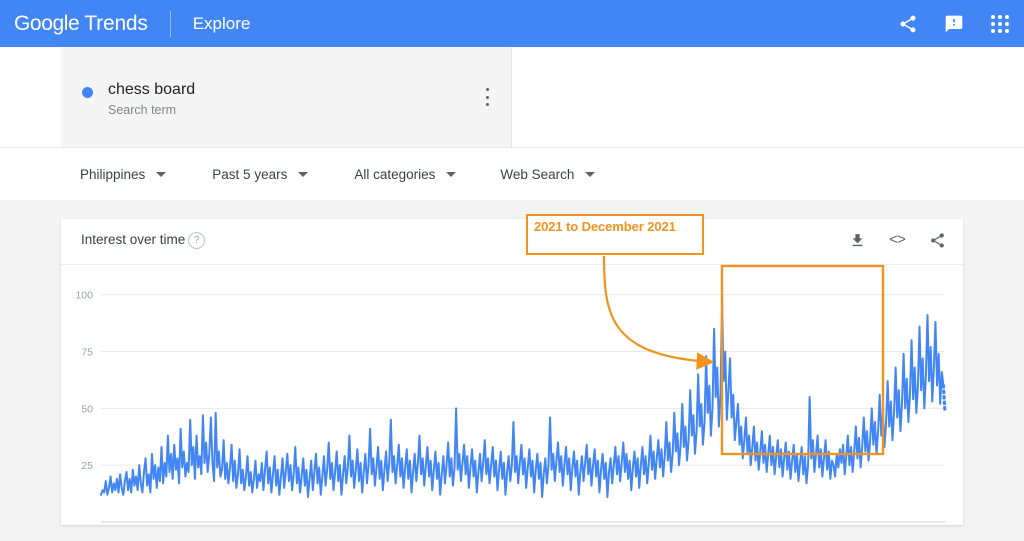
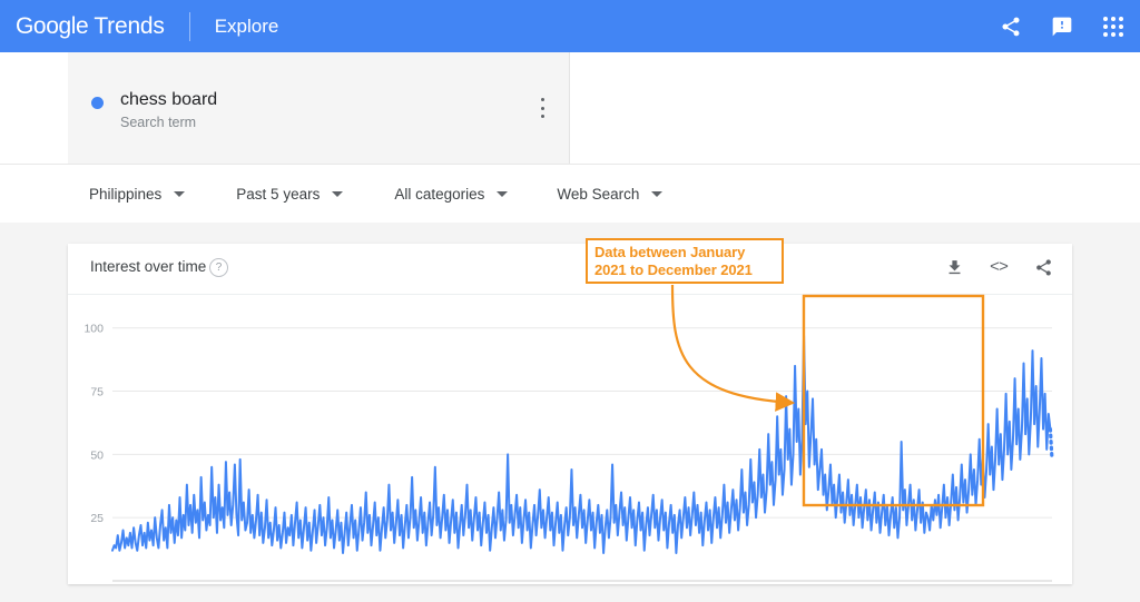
  Google
  Trends
  Explore
  chess board
  Search term
  Philippines
  Past 5 years
  All categories
  Web Search
  Interest over time
  ?
  <>
  25
  50
  75
  100
+ Data between January
  2021 to December 2021
